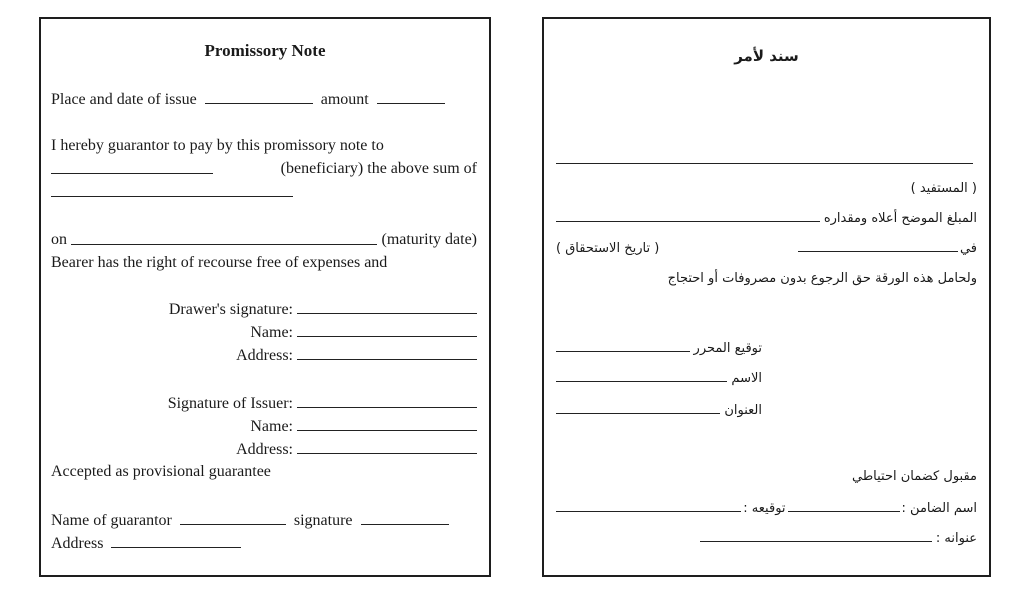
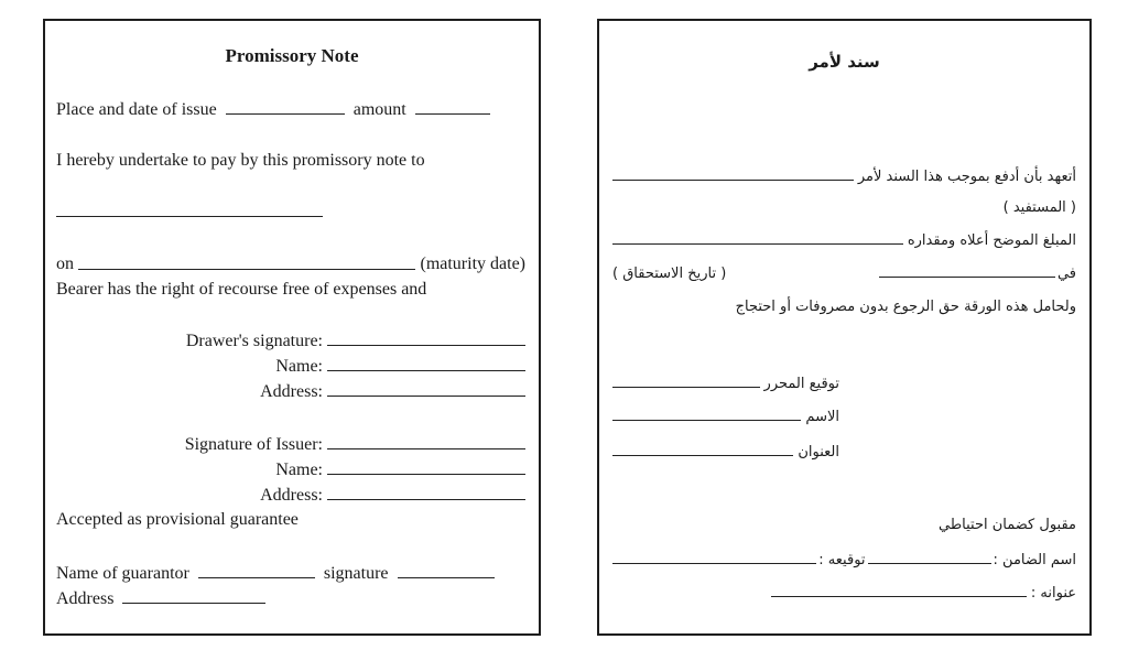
  Promissory Note
  Place and date of issue amount
- I hereby guarantor to pay by this promissory note to
+ I hereby undertake to pay by this promissory note to
- (beneficiary) the above sum of
  on
  (maturity date)
  Bearer has the right of recourse free of expenses and
  Drawer's signature:
  Name:
  Address:
  Signature of Issuer:
  Name:
  Address:
  Accepted as provisional guarantee
  Name of guarantor signature
  Address
  سند لأمر
+ أتعهد بأن أدفع بموجب هذا السند لأمر
  ( المستفيد )
  المبلغ الموضح أعلاه ومقداره
  في
  ( تاريخ الاستحقاق )
  ولحامل هذه الورقة حق الرجوع بدون مصروفات أو احتجاج
  توقيع المحرر
  الاسم
  العنوان
  مقبول كضمان احتياطي
  اسم الضامن :
  توقيعه :
  عنوانه :
